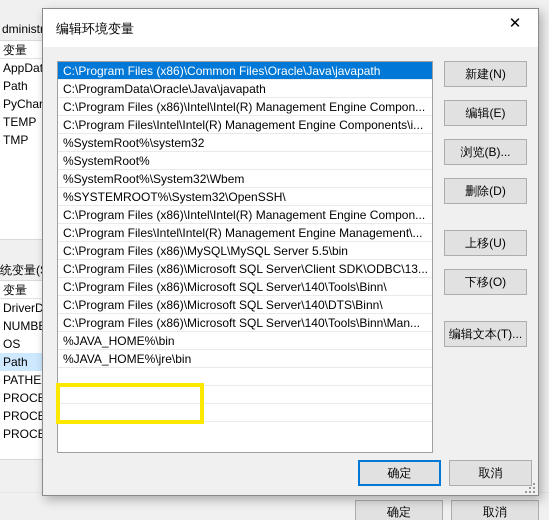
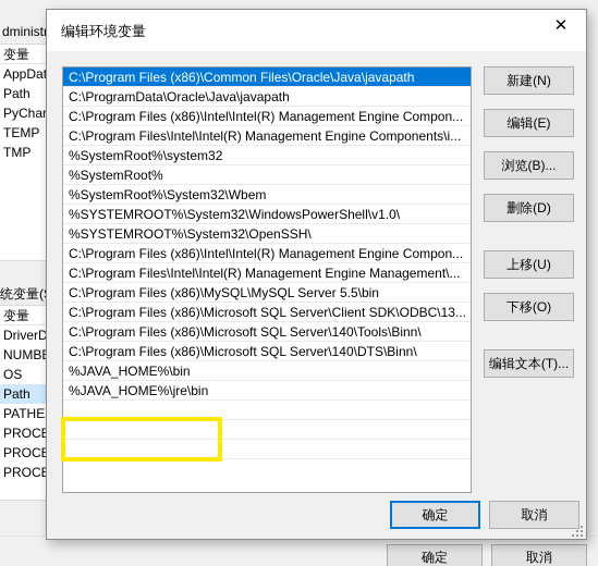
  dminist
  变量
  AppDa
  Path
  PyCha
  TEMP
  TMP
  统变量(
  变量
  DriverD
  OS
  Path
  PATHE
  确定
  取消
  编辑环境变量
  ✕
  C:\Program Files (x86)\Common Files\Oracle\Java\javapath
  C:\ProgramData\Oracle\Java\javapath
  C:\Program Files (x86)\Intel\Intel(R) Management Engine Compon...
  C:\Program Files\Intel\Intel(R) Management Engine Components\i...
  %SystemRoot%\system32
  %SystemRoot%
  %SystemRoot%\System32\Wbem
+ %SYSTEMROOT%\System32\WindowsPowerShell\v1.0\
  %SYSTEMROOT%\System32\OpenSSH\
  C:\Program Files (x86)\Intel\Intel(R) Management Engine Compon...
  C:\Program Files\Intel\Intel(R) Management Engine Management\...
  C:\Program Files (x86)\MySQL\MySQL Server 5.5\bin
  C:\Program Files (x86)\Microsoft SQL Server\Client SDK\ODBC\13...
  C:\Program Files (x86)\Microsoft SQL Server\140\Tools\Binn\
  C:\Program Files (x86)\Microsoft SQL Server\140\DTS\Binn\
- C:\Program Files (x86)\Microsoft SQL Server\140\Tools\Binn\Man...
  %JAVA_HOME%\bin
  %JAVA_HOME%\jre\bin
  新建(N)
  编辑(E)
  浏览(B)...
  删除(D)
  上移(U)
  下移(O)
  编辑文本(T)...
  确定
  取消
